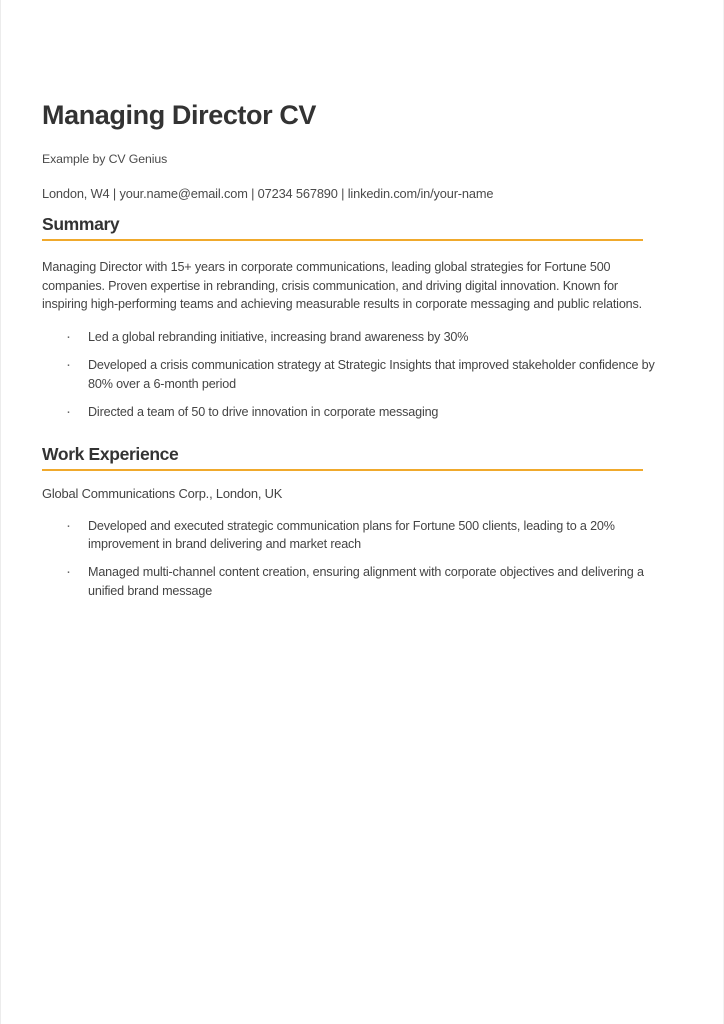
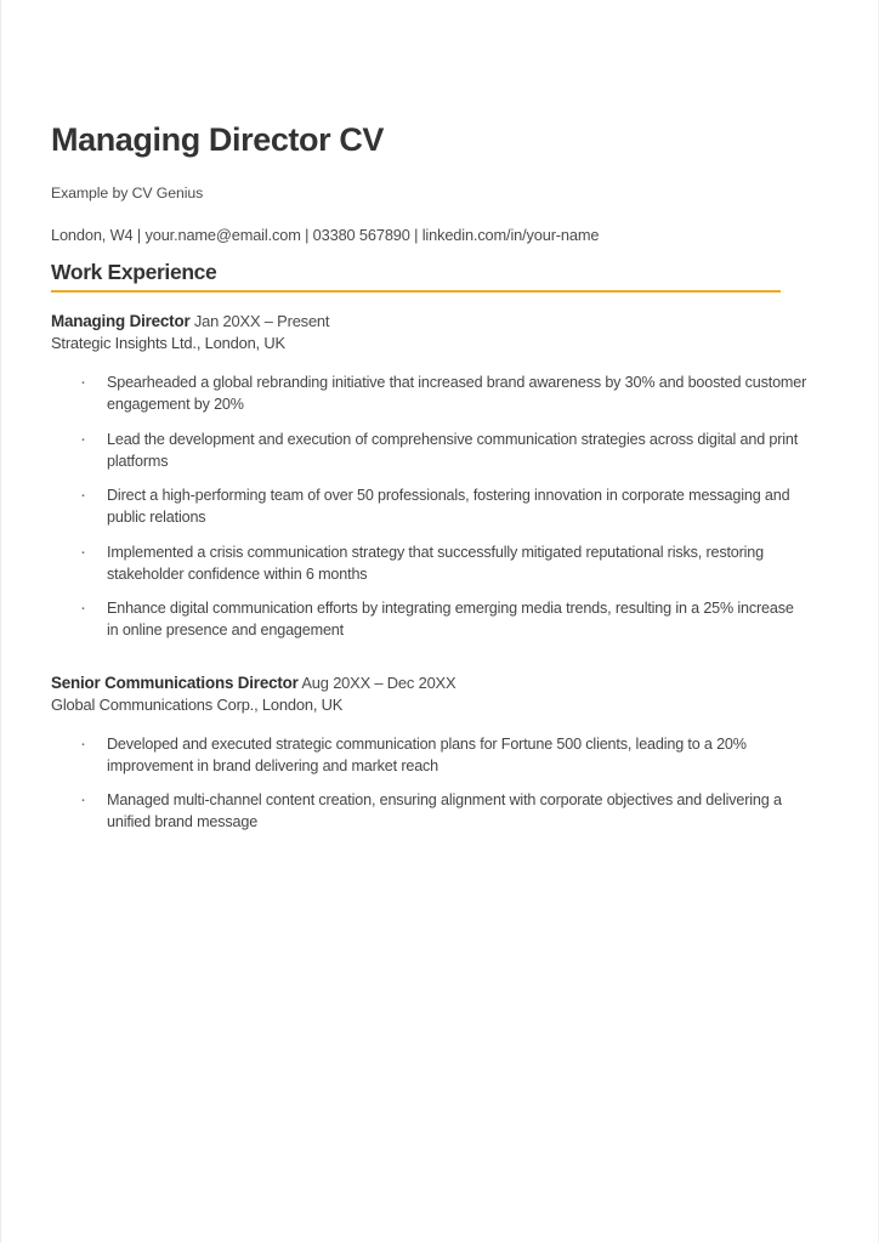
  Managing Director CV
  Example by CV Genius
- London, W4 | your.name@email.com | 07234 567890 | linkedin.com/in/your-name
+ London, W4 | your.name@email.com | 03380 567890 | linkedin.com/in/your-name
- Summary
- Managing Director with 15+ years in corporate communications, leading global strategies for Fortune 500 companies. Proven expertise in rebranding, crisis communication, and driving digital innovation. Known for inspiring high-performing teams and achieving measurable results in corporate messaging and public relations.
- Led a global rebranding initiative, increasing brand awareness by 30%
- Developed a crisis communication strategy at Strategic Insights that improved stakeholder confidence by 80% over a 6-month period
- Directed a team of 50 to drive innovation in corporate messaging
  Work Experience
+ Managing Director Jan 20XX – Present
+ Strategic Insights Ltd., London, UK
+ Spearheaded a global rebranding initiative that increased brand awareness by 30% and boosted customer engagement by 20%
+ Lead the development and execution of comprehensive communication strategies across digital and print platforms
+ Direct a high-performing team of over 50 professionals, fostering innovation in corporate messaging and public relations
+ Implemented a crisis communication strategy that successfully mitigated reputational risks, restoring stakeholder confidence within 6 months
+ Enhance digital communication efforts by integrating emerging media trends, resulting in a 25% increase in online presence and engagement
+ Senior Communications Director Aug 20XX – Dec 20XX
  Global Communications Corp., London, UK
  Developed and executed strategic communication plans for Fortune 500 clients, leading to a 20% improvement in brand delivering and market reach
  Managed multi-channel content creation, ensuring alignment with corporate objectives and delivering a unified brand message
